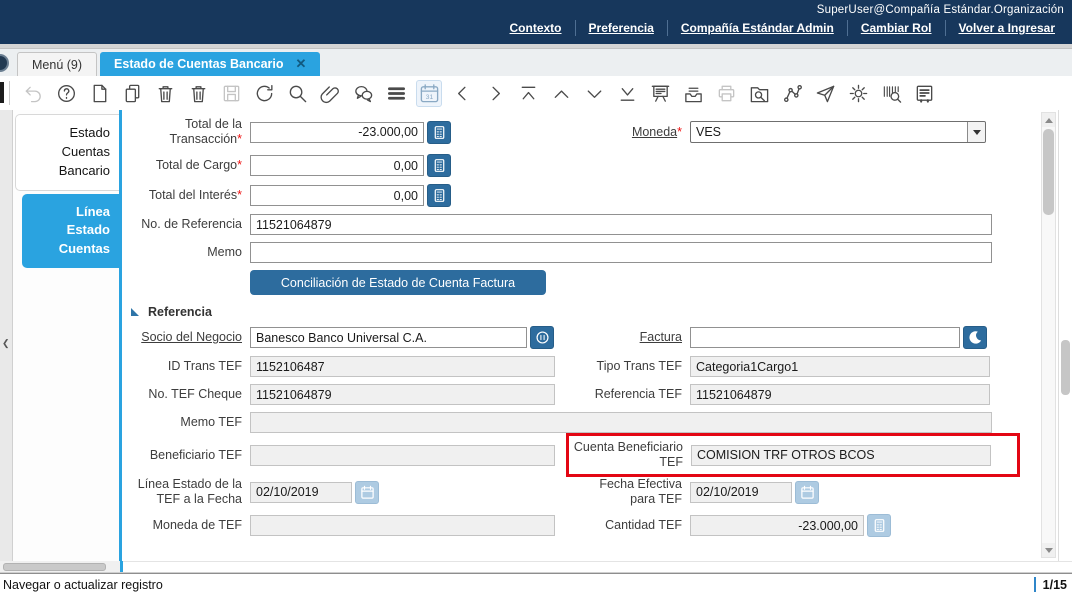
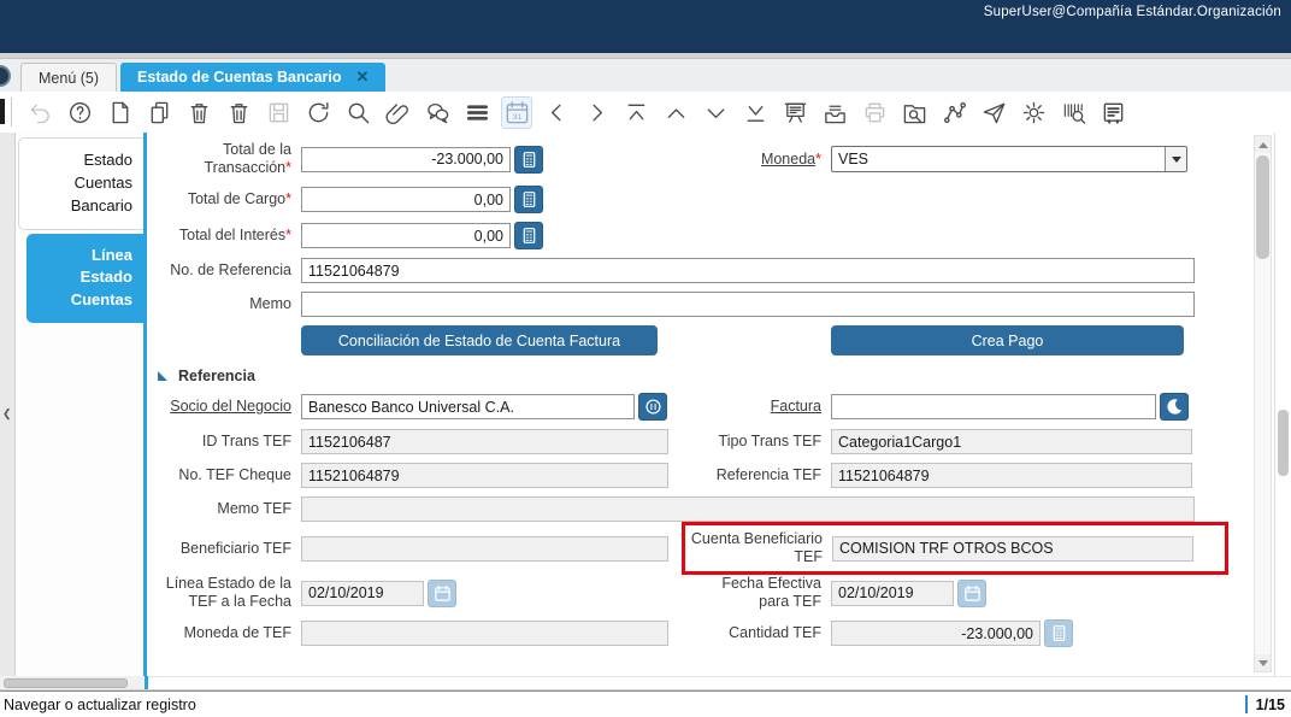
  SuperUser@Compañía Estándar.Organización
- Contexto
- Preferencia
- Compañía Estándar Admin
- Cambiar Rol
- Volver a Ingresar
- Menú (9)
+ Menú (5)
  Estado de Cuentas Bancario
  ✕
  ❮
  Estado Cuentas Bancario
  Línea Estado Cuentas
  Total de la Transacción*
  -23.000,00
  Moneda*
  VES
  Total de Cargo*
  0,00
  Total del Interés*
  0,00
  No. de Referencia
  11521064879
  Memo
  Conciliación de Estado de Cuenta Factura
+ Crea Pago
  Referencia
  Socio del Negocio
  Banesco Banco Universal C.A.
  Factura
  ID Trans TEF
  1152106487
  Tipo Trans TEF
  Categoria1Cargo1
  No. TEF Cheque
  11521064879
  Referencia TEF
  11521064879
  Memo TEF
  Beneficiario TEF
  Cuenta Beneficiario TEF
  COMISION TRF OTROS BCOS
  Línea Estado de la TEF a la Fecha
  02/10/2019
  Fecha Efectiva para TEF
  02/10/2019
  Moneda de TEF
  Cantidad TEF
  -23.000,00
  Navegar o actualizar registro
  1/15
